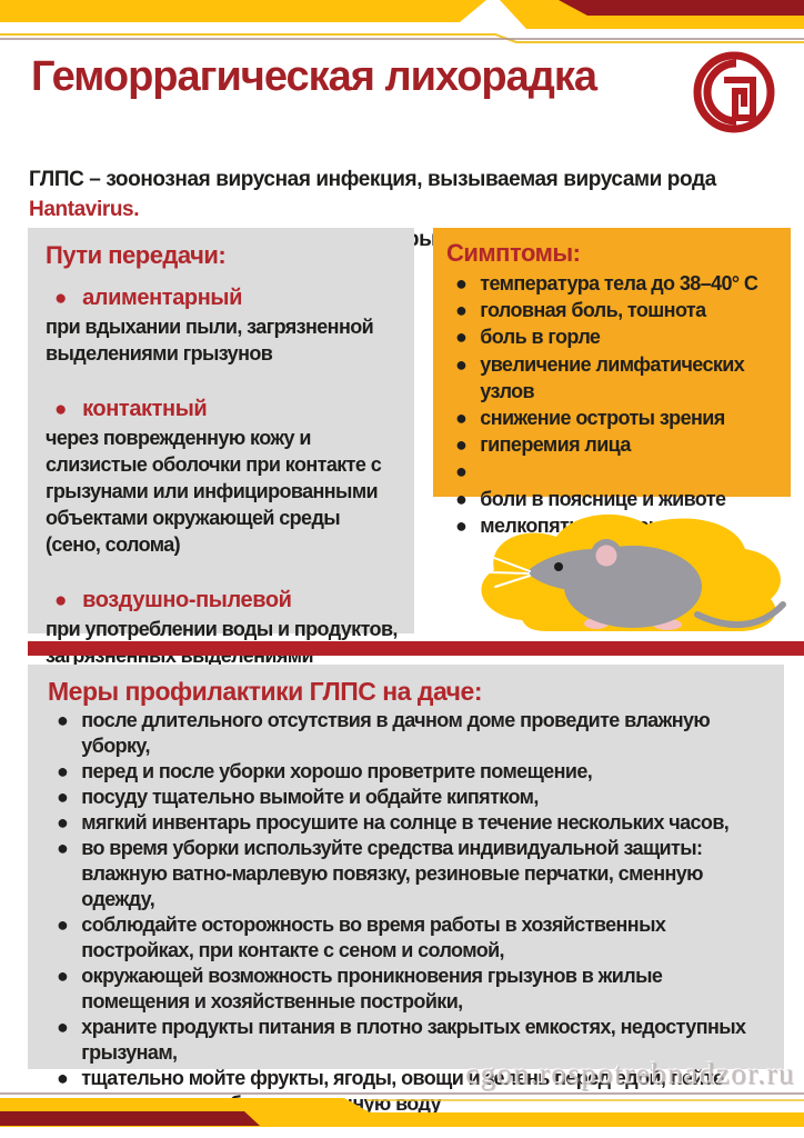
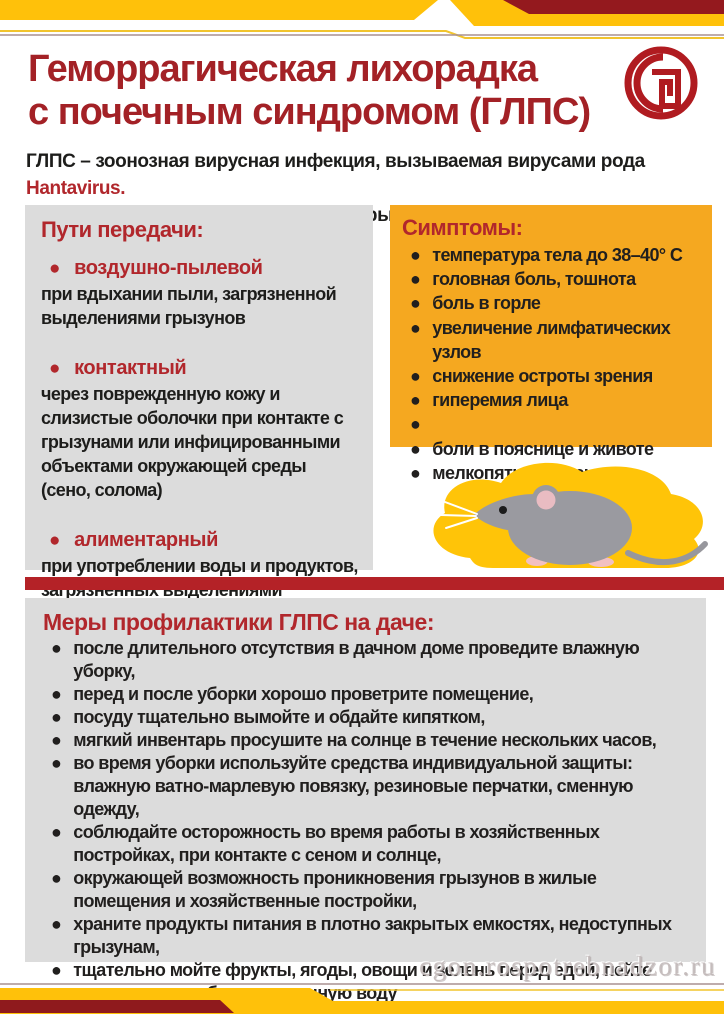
  Геморрагическая лихорадка
+ с почечным синдромом (ГЛПС)
  ГЛПС – зоонозная вирусная инфекция, вызываемая вирусами рода Hantavirus.
  Пути передачи:
  ●
- алиментарный
+ воздушно-пылевой
  при вдыхании пыли, загрязненной выделениями грызунов
  ●
  контактный
  через поврежденную кожу и слизистые оболочки при контакте с грызунами или инфицированными объектами окружающей среды (сено, солома)
  ●
- воздушно-пылевой
+ алиментарный
  Симптомы:
  ●
  температура тела до 38–40° C
  ●
  головная боль, тошнота
  ●
  боль в горле
  ●
  увеличение лимфатических узлов
  ●
  снижение остроты зрения
  ●
  гиперемия лица
  ●
  ●
  боли в пояснице и животе
  ●
  Меры профилактики ГЛПС на даче:
  ●
  после длительного отсутствия в дачном доме проведите влажную уборку,
  ●
  перед и после уборки хорошо проветрите помещение,
  ●
  посуду тщательно вымойте и обдайте кипятком,
  ●
  мягкий инвентарь просушите на солнце в течение нескольких часов,
  ●
  во время уборки используйте средства индивидуальной защиты: влажную ватно-марлевую повязку, резиновые перчатки, сменную одежду,
  ●
- соблюдайте осторожность во время работы в хозяйственных постройках, при контакте с сеном и соломой,
+ соблюдайте осторожность во время работы в хозяйственных постройках, при контакте с сеном и солнце,
  ●
  окружающей возможность проникновения грызунов в жилые помещения и хозяйственные постройки,
  ●
  храните продукты питания в плотно закрытых емкостях, недоступных грызунам,
  ●
  тщательно мойте фрукты, ягоды, овощи и зелень перед едой, пейте ную воду
  cgon.rospotrebnadzor.ru
